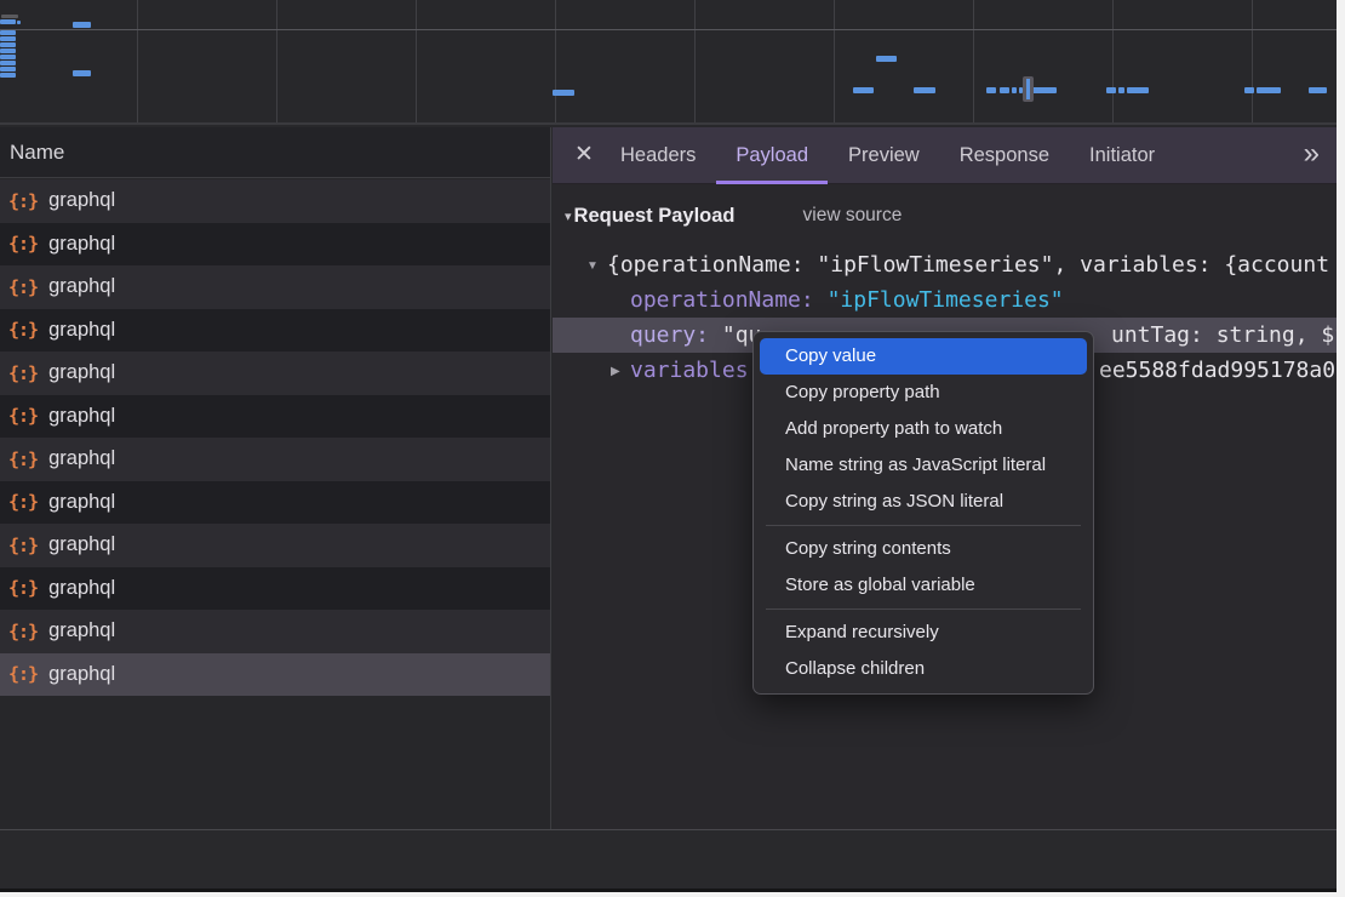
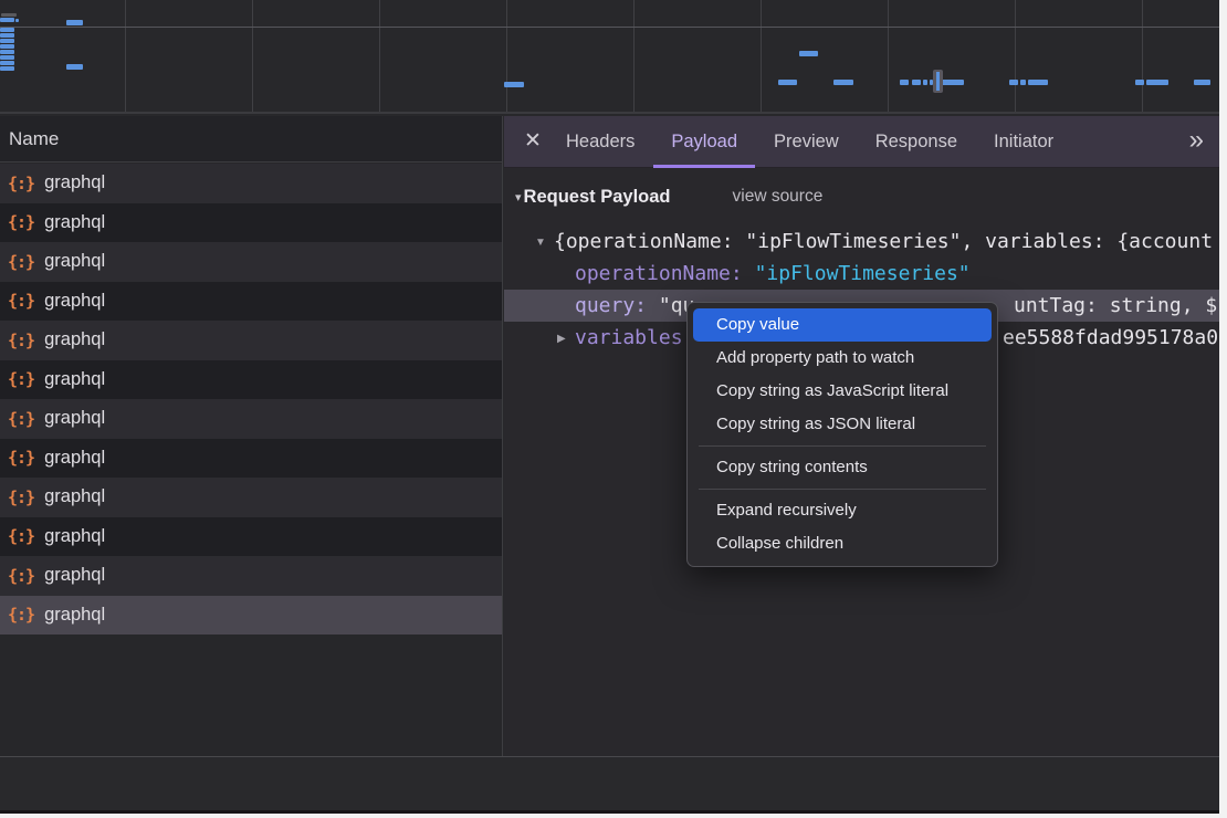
  Name
  {:}
  graphql
  {:}
  graphql
  {:}
  graphql
  {:}
  graphql
  {:}
  graphql
  {:}
  graphql
  {:}
  graphql
  {:}
  graphql
  {:}
  graphql
  {:}
  graphql
  {:}
  graphql
  {:}
  graphql
  ✕
  Headers
  Payload
  Preview
  Response
  Initiator
  »
  ▾
  Request Payload
  view source
  ▼
  {operationName: "ipFlowTimeseries", variables: {account
  operationName: "ipFlowTimeseries"
  query: "q
  untTag: string, $
  ▶
  variables
  ee5588fdad995178a0
  Copy value
- Copy property path
  Add property path to watch
- Name string as JavaScript literal
+ Copy string as JavaScript literal
  Copy string as JSON literal
  Copy string contents
- Store as global variable
  Expand recursively
  Collapse children
